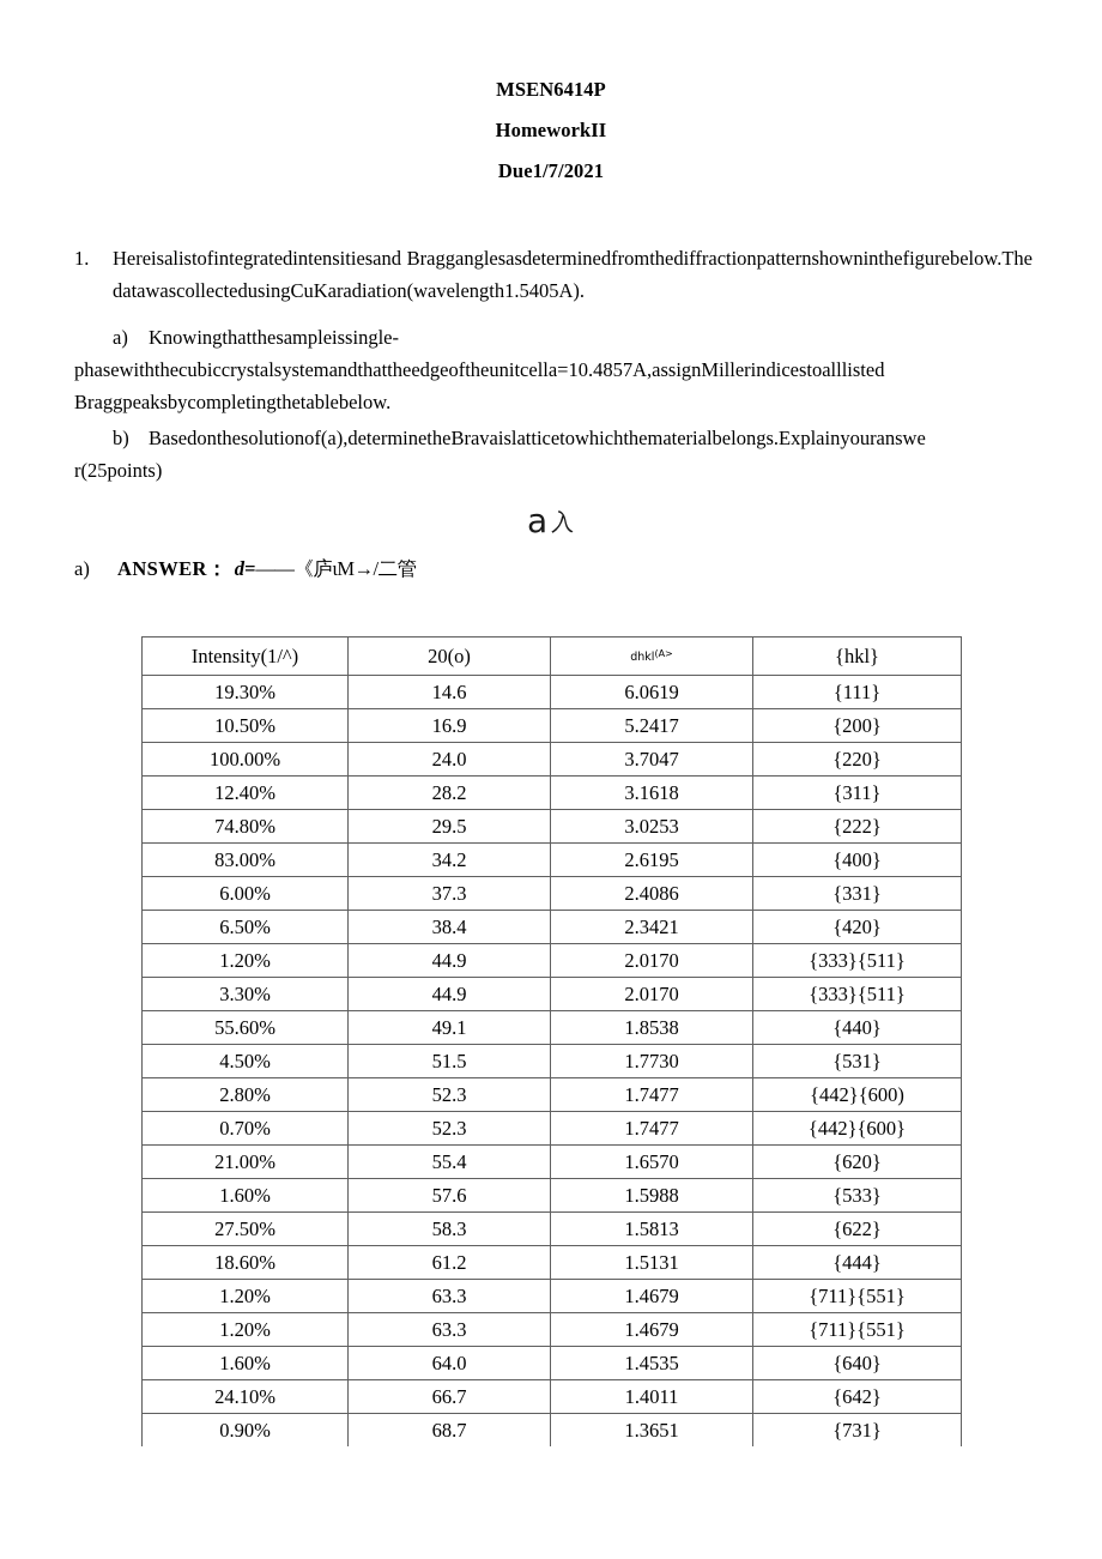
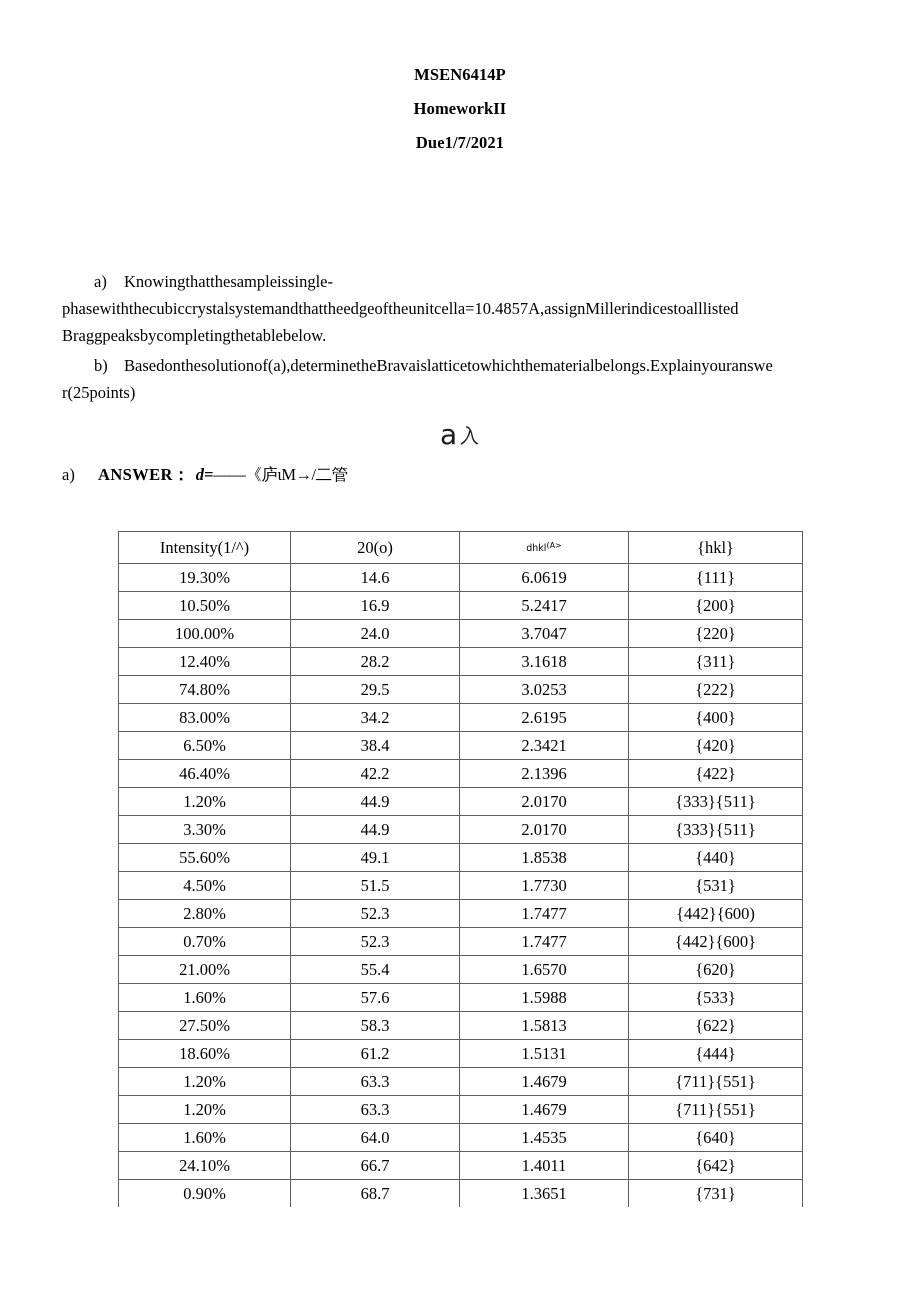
  MSEN6414P
  HomeworkII
  Due1/7/2021
- 1.
- Hereisalistofintegratedintensitiesand Bragganglesasdeterminedfromthediffractionpatternshowninthefigurebelow.ThedatawascollectedusingCuKaradiation(wavelength1.5405A).
  a) Knowingthatthesampleissingle-
  phasewiththecubiccrystalsystemandthattheedgeoftheunitcella=10.4857A,assignMillerindicestoalllisted
  Braggpeaksbycompletingthetablebelow.
  b) Basedonthesolutionof(a),determinetheBravaislatticetowhichthematerialbelongs.Explainyouranswe
  r(25points)
  a入
  a) ANSWER： d=——《庐ιM→/二管
  Intensity(1/^)	20(o)	dhkl(A>	{hkl}
  19.30%	14.6	6.0619	{111}
  10.50%	16.9	5.2417	{200}
  100.00%	24.0	3.7047	{220}
  12.40%	28.2	3.1618	{311}
  74.80%	29.5	3.0253	{222}
  83.00%	34.2	2.6195	{400}
- 6.00%	37.3	2.4086	{331}
  6.50%	38.4	2.3421	{420}
+ 46.40%	42.2	2.1396	{422}
  1.20%	44.9	2.0170	{333}{511}
  3.30%	44.9	2.0170	{333}{511}
  55.60%	49.1	1.8538	{440}
  4.50%	51.5	1.7730	{531}
  2.80%	52.3	1.7477	{442}{600)
  0.70%	52.3	1.7477	{442}{600}
  21.00%	55.4	1.6570	{620}
  1.60%	57.6	1.5988	{533}
  27.50%	58.3	1.5813	{622}
  18.60%	61.2	1.5131	{444}
  1.20%	63.3	1.4679	{711}{551}
  1.20%	63.3	1.4679	{711}{551}
  1.60%	64.0	1.4535	{640}
  24.10%	66.7	1.4011	{642}
  0.90%	68.7	1.3651	{731}
